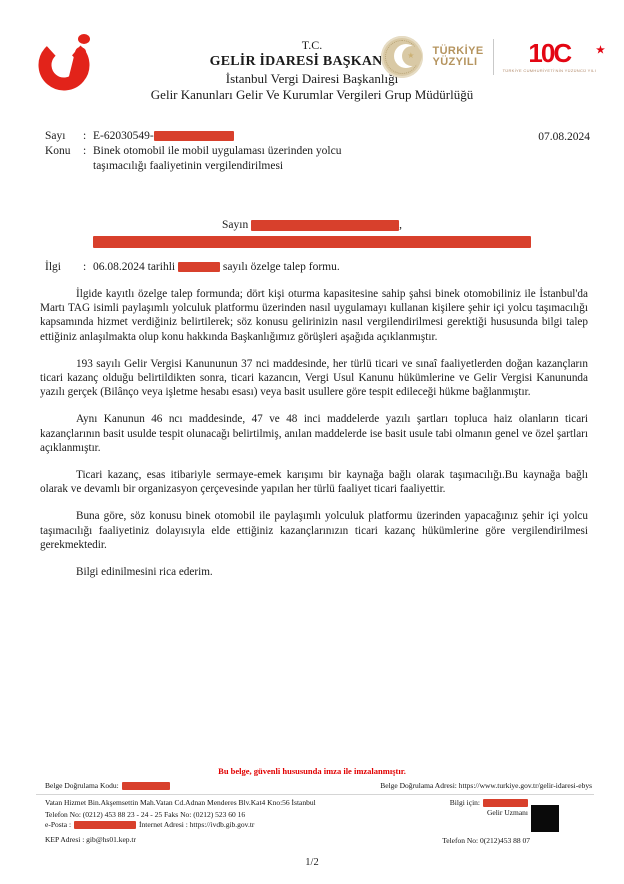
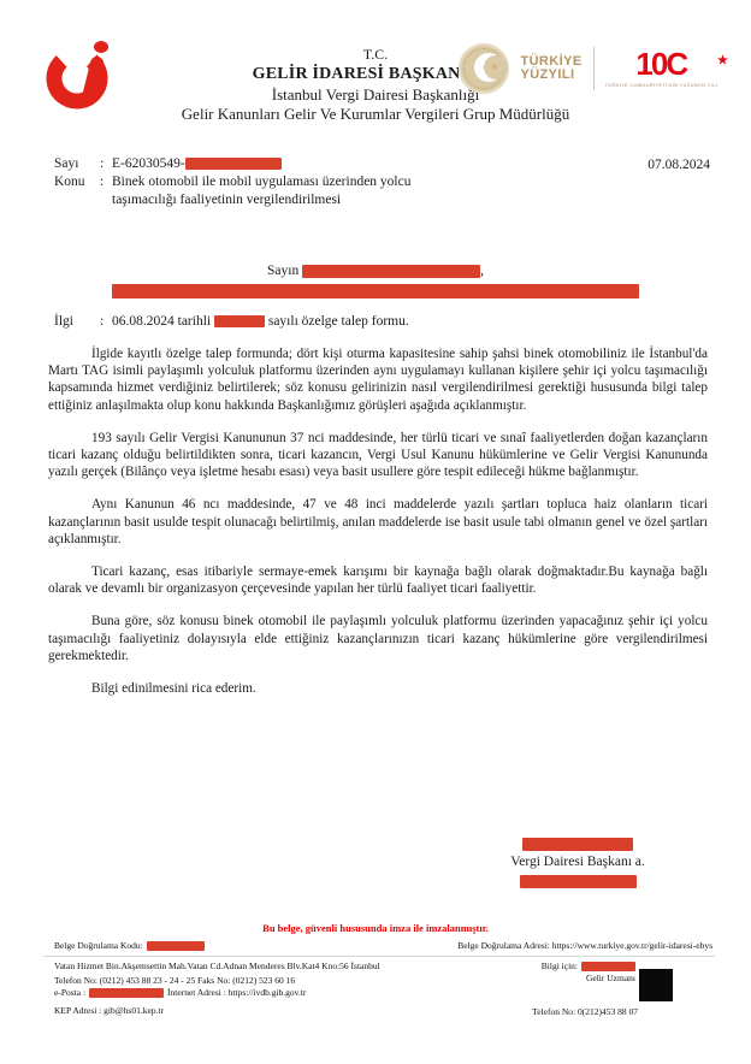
  T.C.
  GELİR İDARESİ BAŞKAN
  İstanbul Vergi Dairesi Başkanlığı
  Gelir Kanunları Gelir Ve Kurumlar Vergileri Grup Müdürlüğü
  ★
  TÜRKİYE
  YÜZYILI
  10C
  ★
  07.08.2024
  Sayı
  :
  E-62030549-
  Konu
  :
  Binek otomobil ile mobil uygulaması üzerinden yolcu taşımacılığı faaliyetinin vergilendirilmesi
  Sayın ,
  İlgi
  :
  06.08.2024 tarihli sayılı özelge talep formu.
- İlgide kayıtlı özelge talep formunda; dört kişi oturma kapasitesine sahip şahsi binek otomobiliniz ile İstanbul'da Martı TAG isimli paylaşımlı yolculuk platformu üzerinden nasıl uygulamayı kullanan kişilere şehir içi yolcu taşımacılığı kapsamında hizmet verdiğiniz belirtilerek; söz konusu gelirinizin nasıl vergilendirilmesi gerektiği hususunda bilgi talep ettiğiniz anlaşılmakta olup konu hakkında Başkanlığımız görüşleri aşağıda açıklanmıştır.
+ İlgide kayıtlı özelge talep formunda; dört kişi oturma kapasitesine sahip şahsi binek otomobiliniz ile İstanbul'da Martı TAG isimli paylaşımlı yolculuk platformu üzerinden aynı uygulamayı kullanan kişilere şehir içi yolcu taşımacılığı kapsamında hizmet verdiğiniz belirtilerek; söz konusu gelirinizin nasıl vergilendirilmesi gerektiği hususunda bilgi talep ettiğiniz anlaşılmakta olup konu hakkında Başkanlığımız görüşleri aşağıda açıklanmıştır.
  193 sayılı Gelir Vergisi Kanununun 37 nci maddesinde, her türlü ticari ve sınaî faaliyetlerden doğan kazançların ticari kazanç olduğu belirtildikten sonra, ticari kazancın, Vergi Usul Kanunu hükümlerine ve Gelir Vergisi Kanununda yazılı gerçek (Bilânço veya işletme hesabı esası) veya basit usullere göre tespit edileceği hükme bağlanmıştır.
  Aynı Kanunun 46 ncı maddesinde, 47 ve 48 inci maddelerde yazılı şartları topluca haiz olanların ticari kazançlarının basit usulde tespit olunacağı belirtilmiş, anılan maddelerde ise basit usule tabi olmanın genel ve özel şartları açıklanmıştır.
- Ticari kazanç, esas itibariyle sermaye-emek karışımı bir kaynağa bağlı olarak taşımacılığı.Bu kaynağa bağlı olarak ve devamlı bir organizasyon çerçevesinde yapılan her türlü faaliyet ticari faaliyettir.
+ Ticari kazanç, esas itibariyle sermaye-emek karışımı bir kaynağa bağlı olarak doğmaktadır.Bu kaynağa bağlı olarak ve devamlı bir organizasyon çerçevesinde yapılan her türlü faaliyet ticari faaliyettir.
  Buna göre, söz konusu binek otomobil ile paylaşımlı yolculuk platformu üzerinden yapacağınız şehir içi yolcu taşımacılığı faaliyetiniz dolayısıyla elde ettiğiniz kazançlarınızın ticari kazanç hükümlerine göre vergilendirilmesi gerekmektedir.
  Bilgi edinilmesini rica ederim.
+ Vergi Dairesi Başkanı a.
  Bu belge, güvenli hususunda imza ile imzalanmıştır.
  Belge Doğrulama Kodu:
  Belge Doğrulama Adresi: https://www.turkiye.gov.tr/gelir-idaresi-ebys
  Vatan Hizmet Bin.Akşemsettin Mah.Vatan Cd.Adnan Menderes Blv.Kat4 Kno:56 İstanbul
  Telefon No: (0212) 453 88 23 - 24 - 25 Faks No: (0212) 523 60 16
  e-Posta : İnternet Adresi : https://ivdb.gib.gov.tr
  KEP Adresi : gib@hs01.kep.tr
  Bilgi için:
  Gelir Uzmanı
  Telefon No: 0(212)453 88 07
- 1/2
